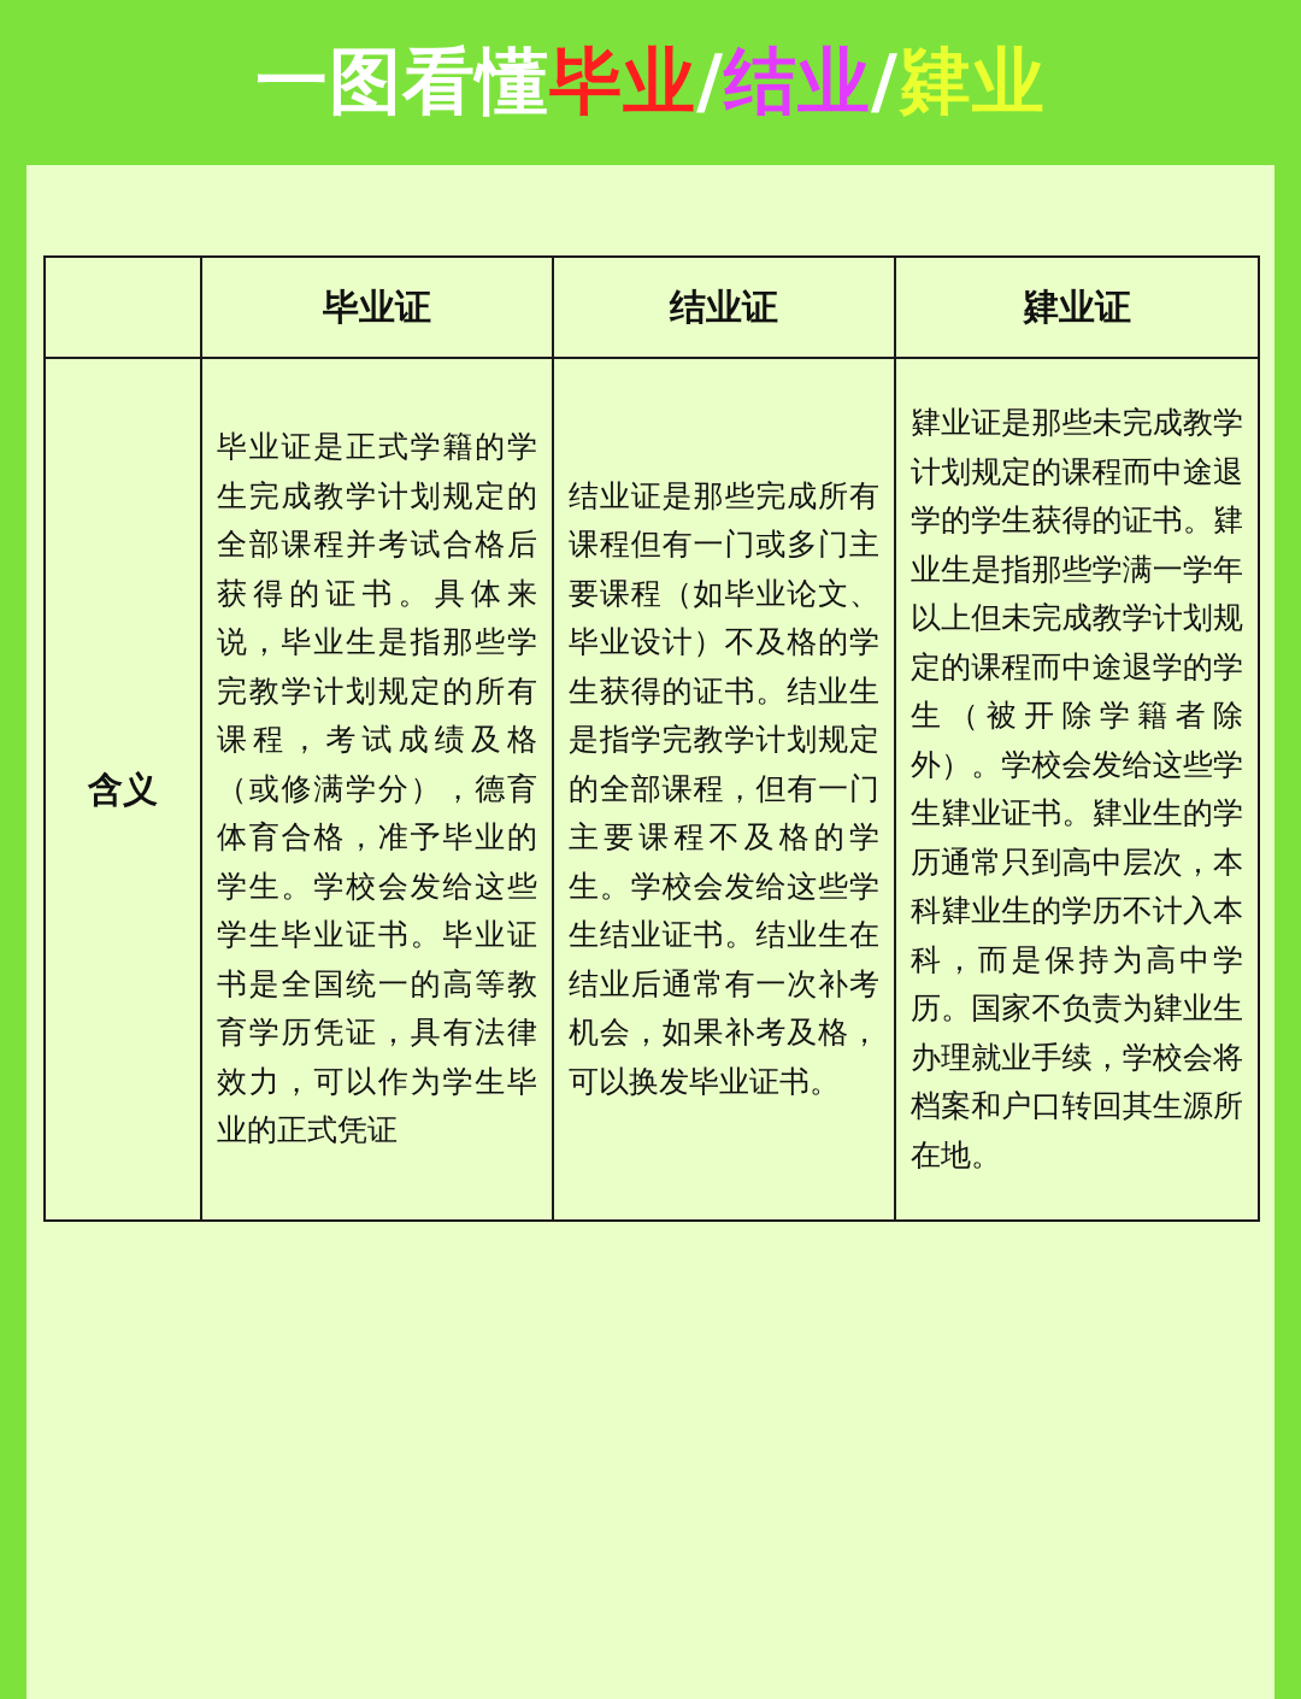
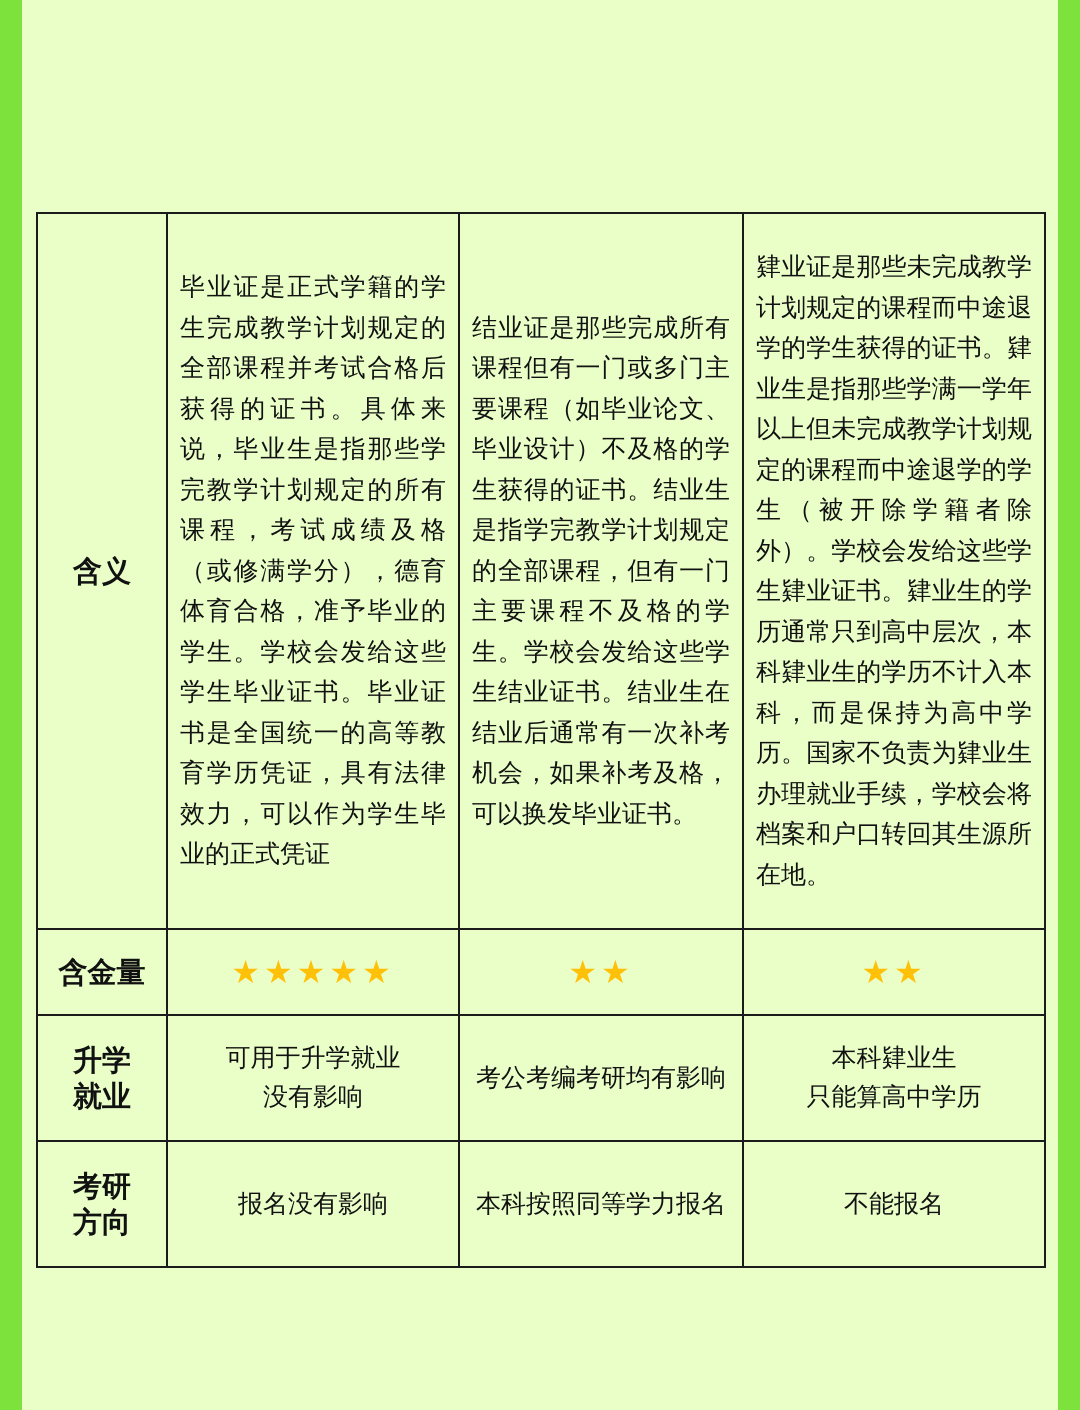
- 一图看懂毕业/结业/肄业
- 	毕业证	结业证	肄业证
  含义	毕业证是正式学籍的学生完成教学计划规定的全部课程并考试合格后获得的证书。具体来说，毕业生是指那些学完教学计划规定的所有课程，考试成绩及格（或修满学分），德育体育合格，准予毕业的学生。学校会发给这些学生毕业证书。毕业证书是全国统一的高等教育学历凭证，具有法律效力，可以作为学生毕业的正式凭证	结业证是那些完成所有课程但有一门或多门主要课程（如毕业论文、毕业设计）不及格的学生获得的证书。结业生是指学完教学计划规定的全部课程，但有一门主要课程不及格的学生。学校会发给这些学生结业证书。结业生在结业后通常有一次补考机会，如果补考及格，可以换发毕业证书。	肄业证是那些未完成教学计划规定的课程而中途退学的学生获得的证书。肄业生是指那些学满一学年以上但未完成教学计划规定的课程而中途退学的学生（被开除学籍者除外）。学校会发给这些学生肄业证书。肄业生的学历通常只到高中层次，本科肄业生的学历不计入本科，而是保持为高中学历。国家不负责为肄业生办理就业手续，学校会将档案和户口转回其生源所在地。
+ 含金量	★★★★★	★★	★★
+ 升学 就业	可用于升学就业 没有影响	考公考编考研均有影响	本科肄业生 只能算高中学历
+ 考研 方向	报名没有影响	本科按照同等学力报名	不能报名
